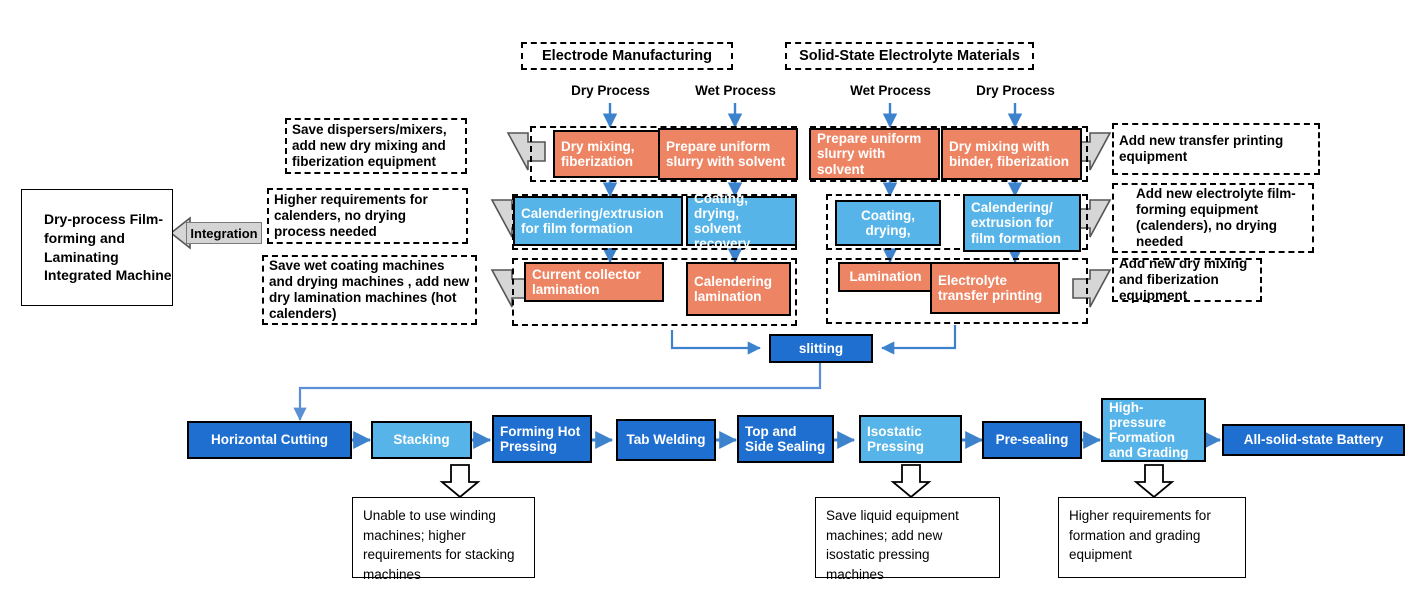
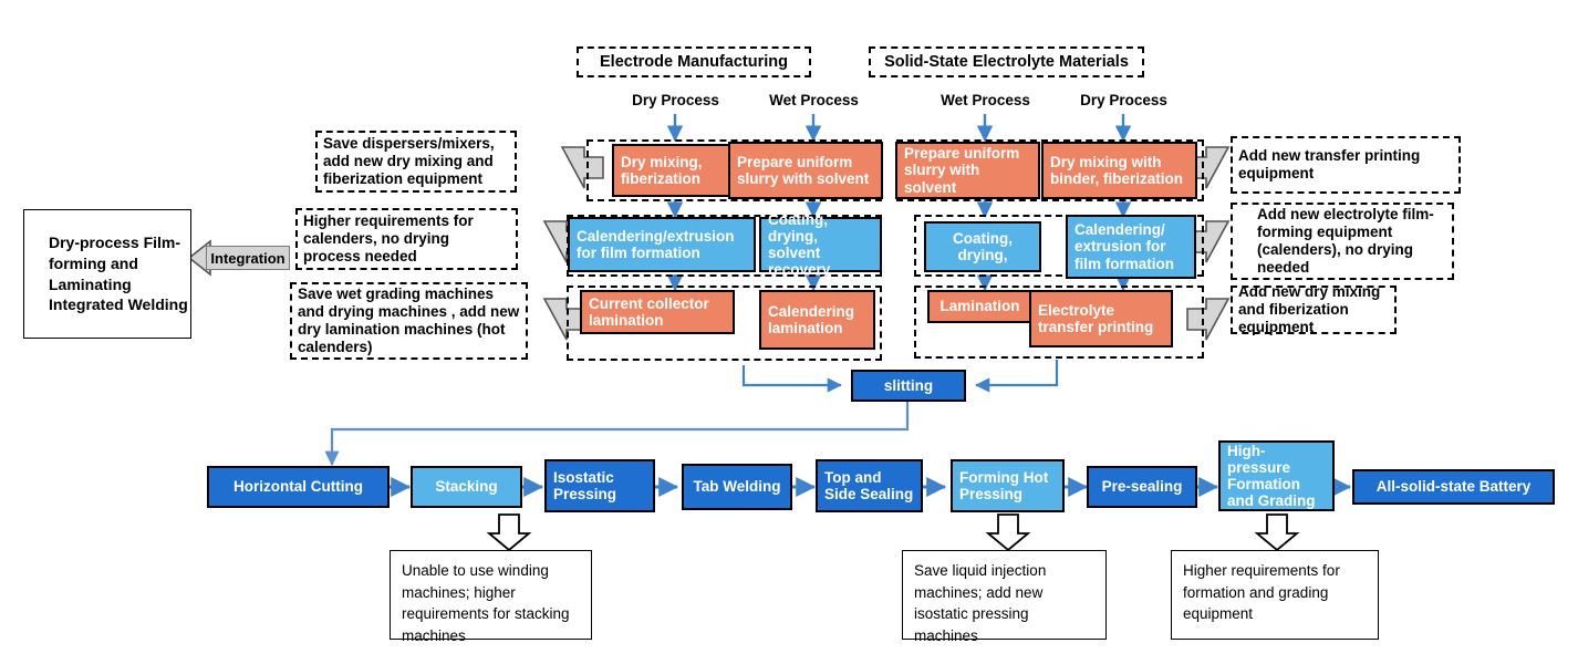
  Electrode Manufacturing
  Solid-State Electrolyte Materials
  Dry Process
  Wet Process
  Wet Process
  Dry Process
  Dry mixing, fiberization
  Prepare uniform slurry with solvent
  Prepare uniform slurry with solvent
  Dry mixing with binder, fiberization
  Calendering/extrusion for film formation
  Coating, drying, solvent recovery
  Coating, drying,
  Calendering/ extrusion for film formation
  Current collector lamination
  Calendering lamination
  Lamination
  Electrolyte transfer printing
  Save dispersers/mixers, add new dry mixing and fiberization equipment
  Higher requirements for calenders, no drying process needed
- Save wet coating machines and drying machines , add new dry lamination machines (hot calenders)
+ Save wet grading machines and drying machines , add new dry lamination machines (hot calenders)
  Add new transfer printing equipment
  Add new electrolyte film-forming equipment (calenders), no drying needed
  Add new dry mixing and fiberization equipment
- Dry-process Film-forming and Laminating Integrated Machine
+ Dry-process Film-forming and Laminating Integrated Welding
  Integration
  slitting
  Horizontal Cutting
  Stacking
- Forming Hot Pressing
+ Isostatic Pressing
  Tab Welding
  Top and Side Sealing
- Isostatic Pressing
+ Forming Hot Pressing
  Pre-sealing
  High-pressure Formation and Grading
  All-solid-state Battery
  Unable to use winding machines; higher requirements for stacking machines
- Save liquid equipment machines; add new isostatic pressing machines
+ Save liquid injection machines; add new isostatic pressing machines
  Higher requirements for formation and grading equipment
